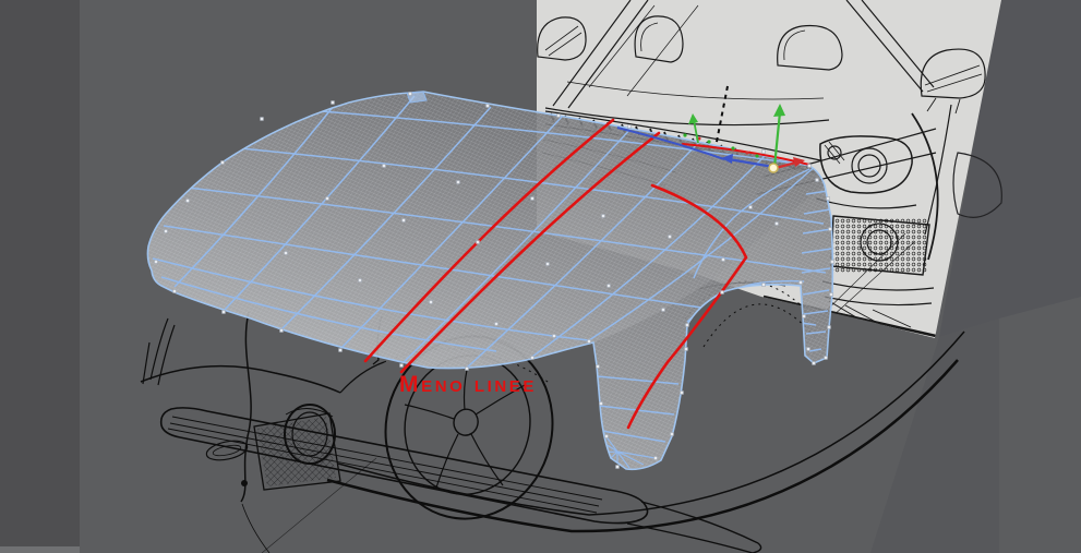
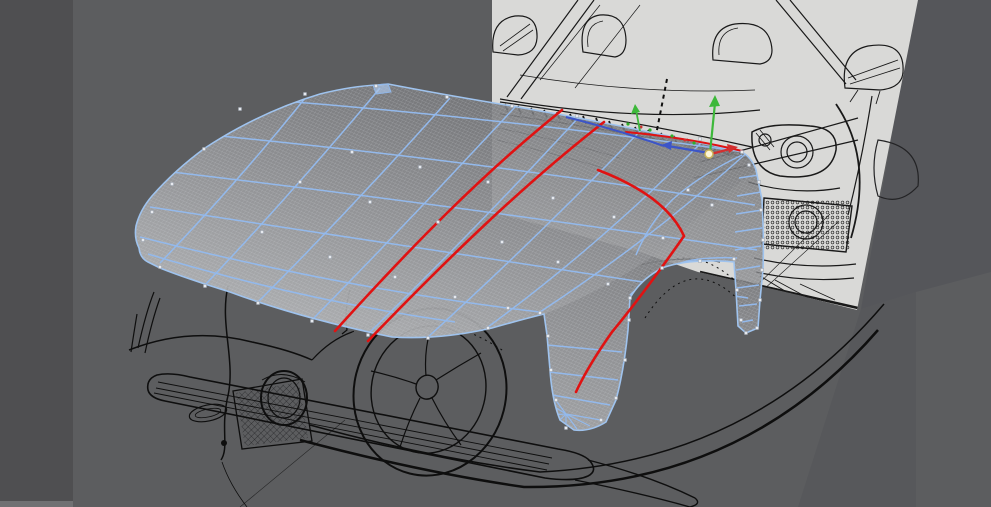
- Meno linee
